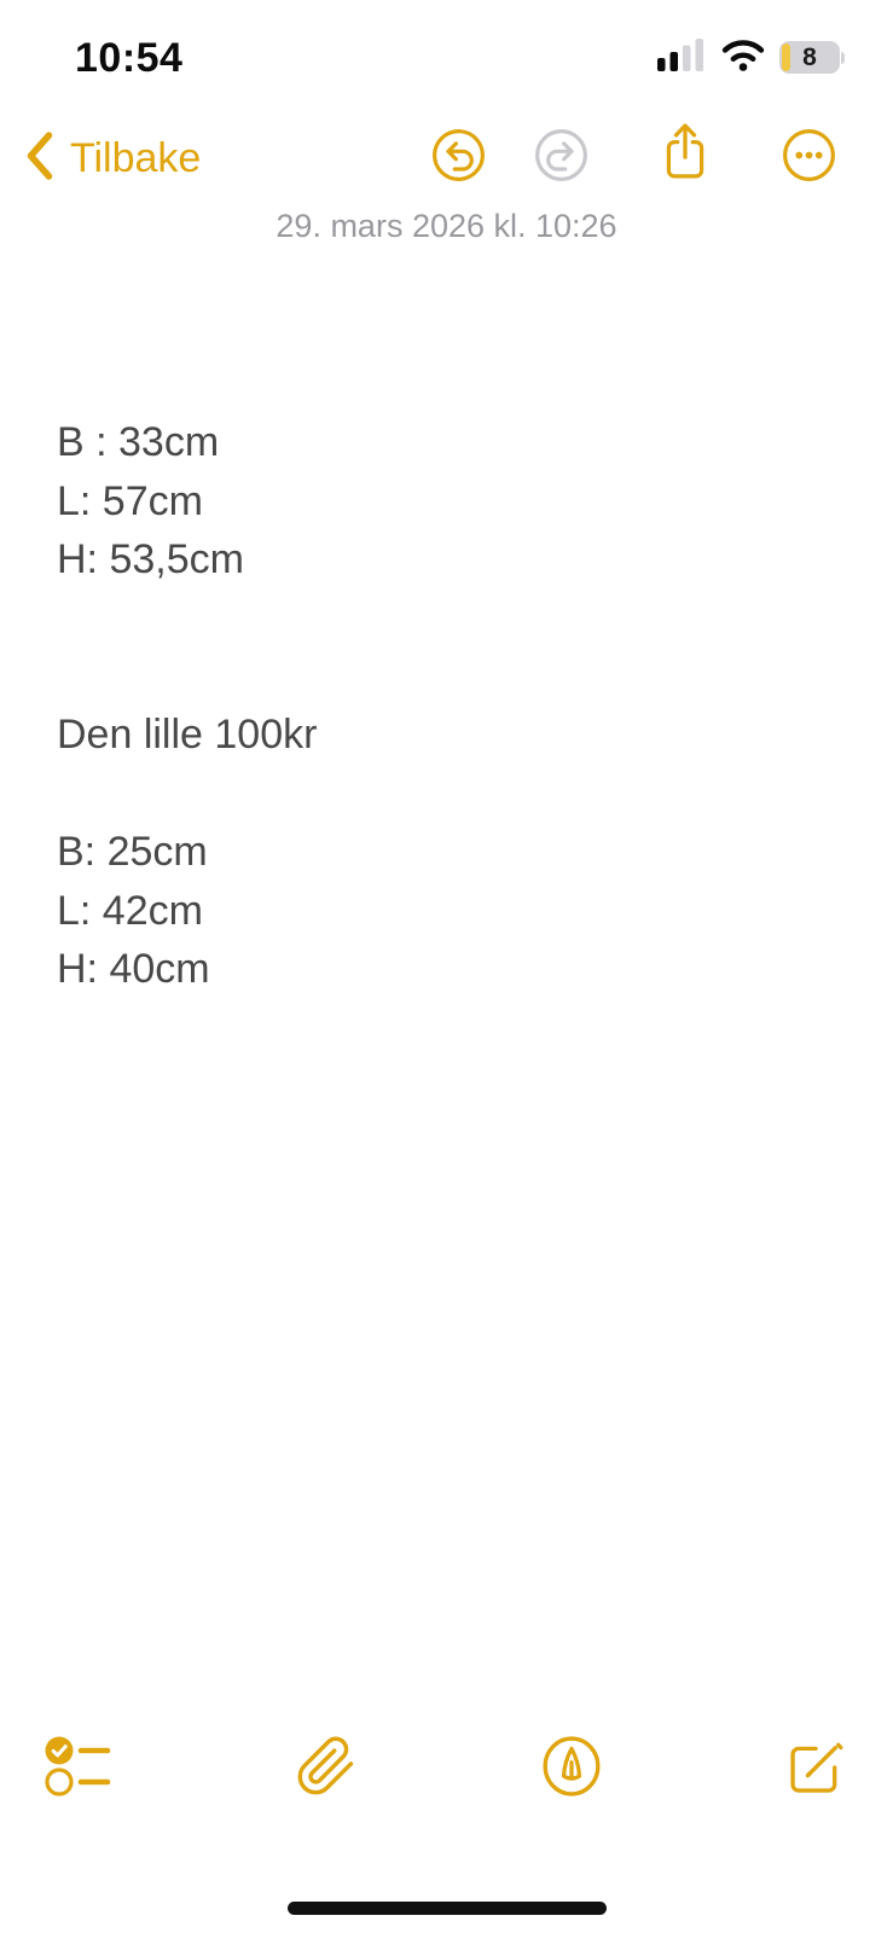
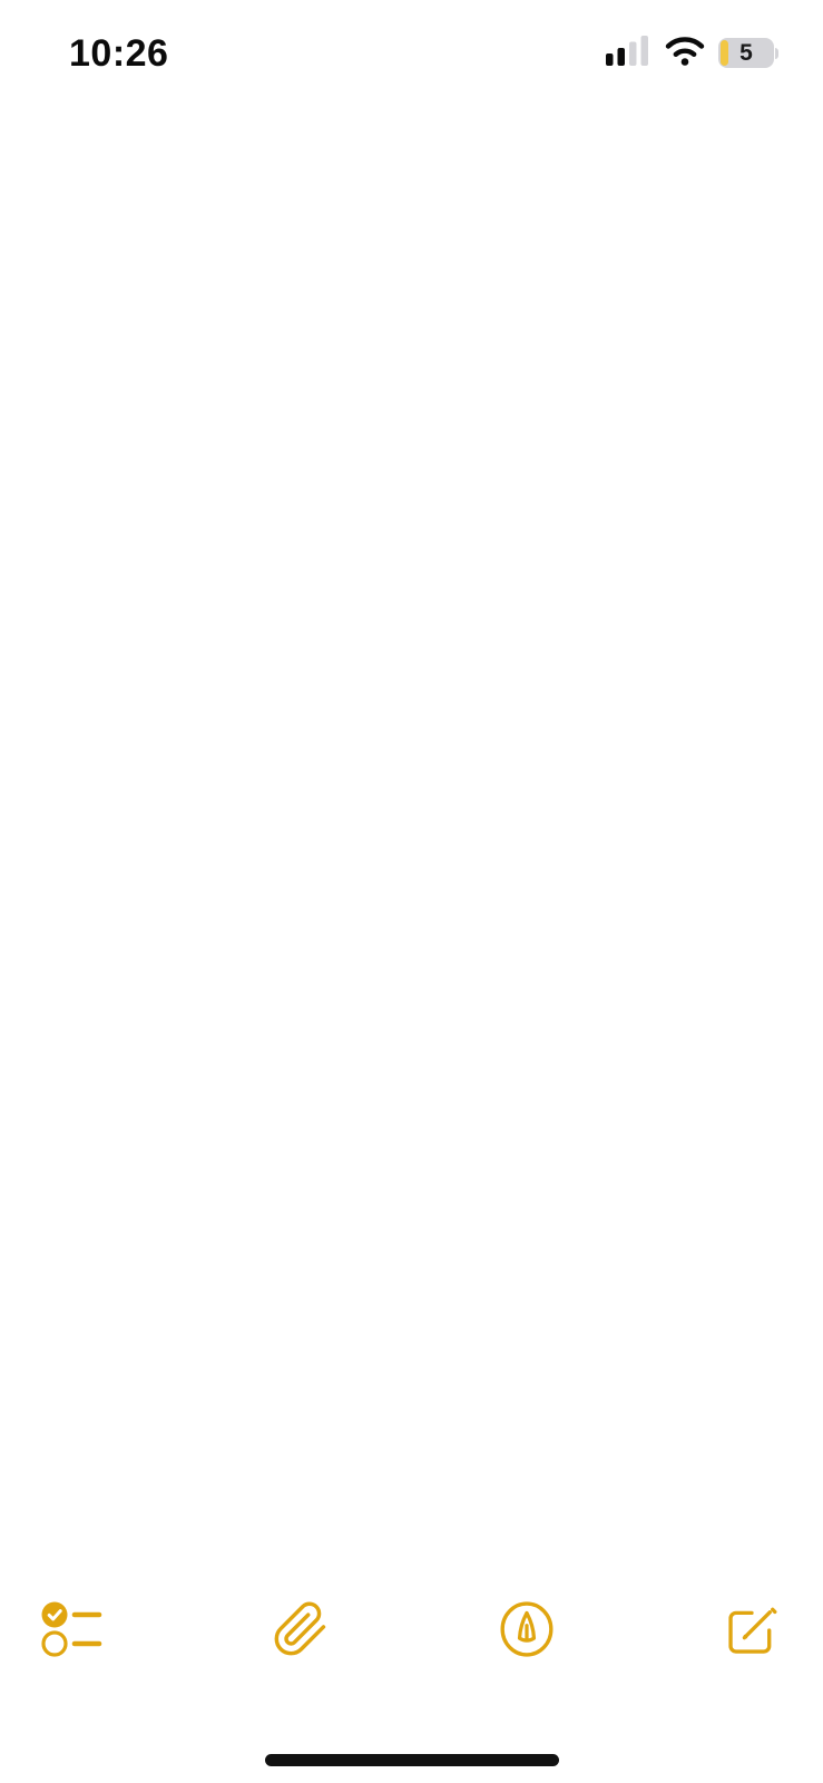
- 10:54
+ 10:26
- 8
+ 5
- Tilbake
- 29. mars 2026 kl. 10:26
- B : 33cm
- L: 57cm
- H: 53,5cm
- Den lille 100kr
- B: 25cm
- L: 42cm
- H: 40cm
